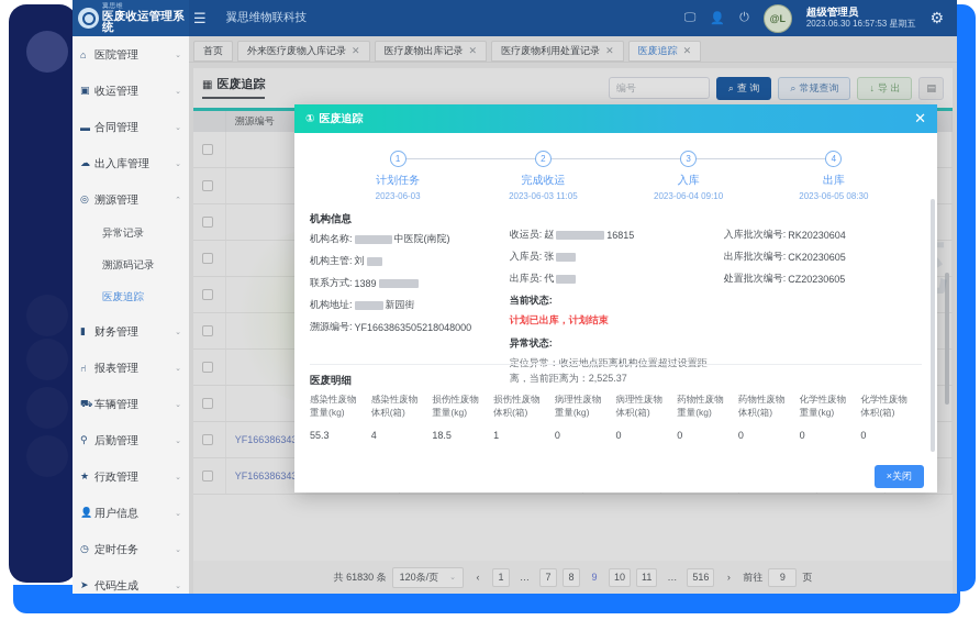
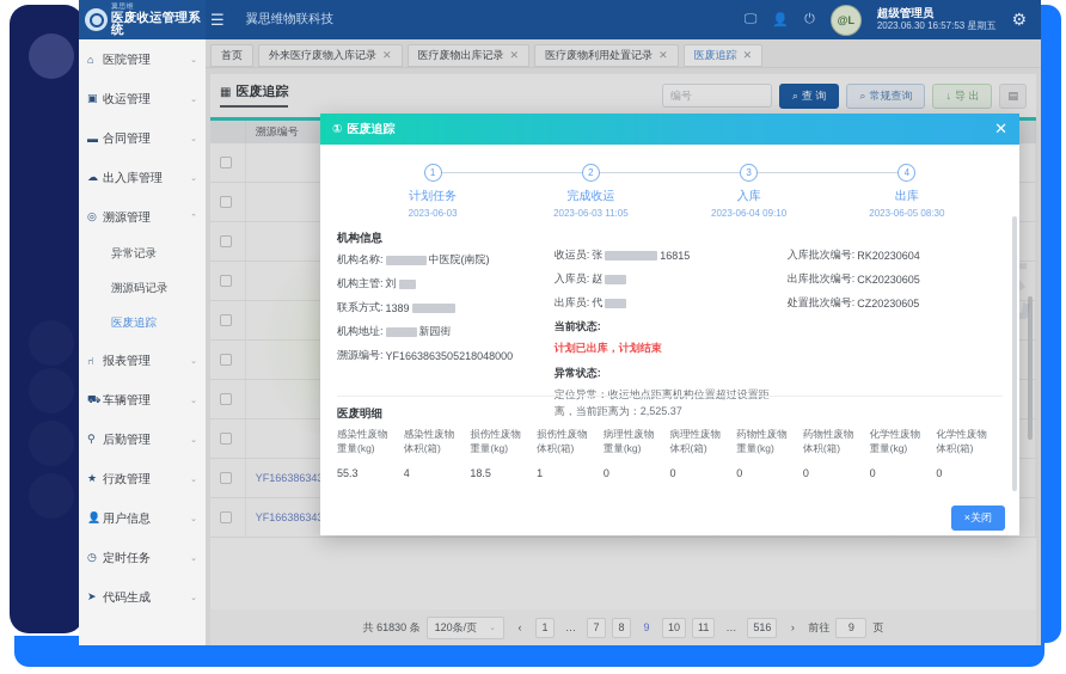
  医废收运管理系统
  ☰
  翼思维物联科技
  🖵
  👤
  ⏻
  @L
  超级管理员
  2023.06.30 16:57:53 星期五
  ⚙
  ⌂
  医院管理
  ▣
  收运管理
  ▬
  合同管理
  ☁
  出入库管理
  ◎
  溯源管理
  异常记录
  溯源码记录
  医废追踪
- ▮
- 财务管理
  ⑁
  报表管理
  ⛟
  车辆管理
  ⚲
  后勤管理
  ★
  行政管理
  👤
  用户信息
  ◷
  定时任务
  ➤
  代码生成
  首页
  外来医疗废物入库记录
  ✕
  医疗废物出库记录
  ✕
  医疗废物利用处置记录
  ✕
  医废追踪
  ✕
  ▦
  医废追踪
  编号
  ⌕
  查 询
  ⌕
  常规查询
  ↓
  导 出
  ▤
  溯源编号
  共 61830 条
  120条/页
  ‹
  1
  …
  7
  8
  9
  10
  11
  …
  516
  ›
  前往
  9
  页
  ①
  医废追踪
  ✕
  1
  计划任务
  2023-06-03
  2
  完成收运
  2023-06-03 11:05
  3
  入库
  2023-06-04 09:10
  4
  出库
  2023-06-05 08:30
  机构信息
  机构名称:
  中医院(南院)
  机构主管:
  刘
  联系方式:
  1389
  机构地址:
  新园街
  溯源编号:
  YF1663863505218048000
  收运员:
- 赵
+ 张
  16815
  入库员:
- 张
+ 赵
  出库员:
  代
  当前状态:
  计划已出库，计划结束
  异常状态:
  定位异常：收运地点距离机构位置超过设置距离，当前距离为：2,525.37
  入库批次编号:
  RK20230604
  出库批次编号:
  CK20230605
  处置批次编号:
  CZ20230605
  医废明细
  感染性废物
  重量(kg)
  感染性废物
  体积(箱)
  损伤性废物
  重量(kg)
  损伤性废物
  体积(箱)
  病理性废物
  重量(kg)
  病理性废物
  体积(箱)
  药物性废物
  重量(kg)
  药物性废物
  体积(箱)
  化学性废物
  重量(kg)
  化学性废物
  体积(箱)
  55.3
  4
  18.5
  1
  0
  0
  0
  0
  0
  0
  ×关闭
